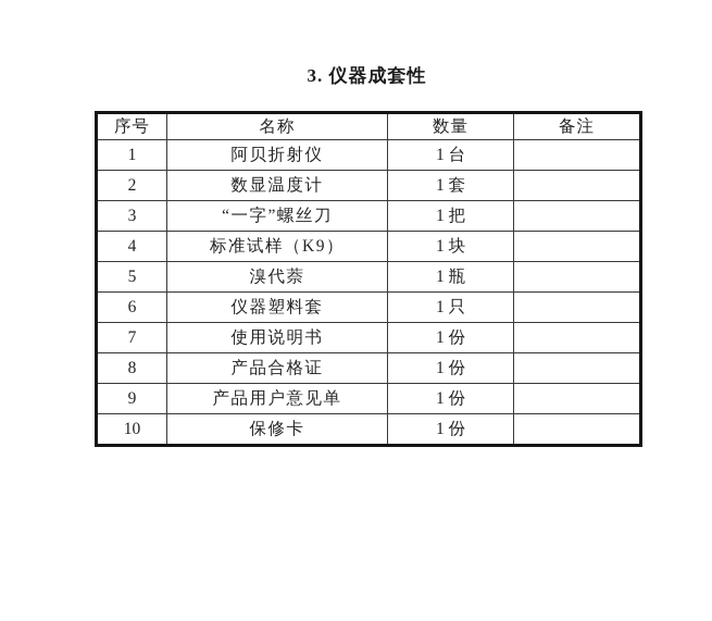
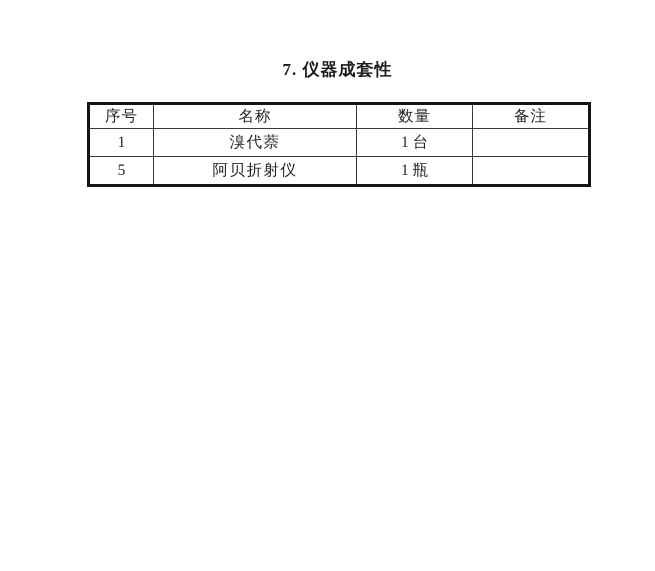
- 3. 仪器成套性
+ 7. 仪器成套性
  序号	名称	数量	备注
- 1	阿贝折射仪	1 台
+ 1	溴代萘	1 台
- 2	数显温度计	1 套
- 3	“一字”螺丝刀	1 把
- 4	标准试样（K9）	1 块
- 5	溴代萘	1 瓶
+ 5	阿贝折射仪	1 瓶
- 6	仪器塑料套	1 只
- 7	使用说明书	1 份
- 8	产品合格证	1 份
- 9	产品用户意见单	1 份
- 10	保修卡	1 份
